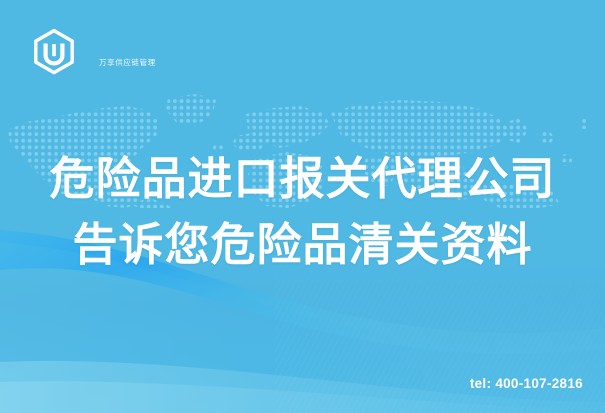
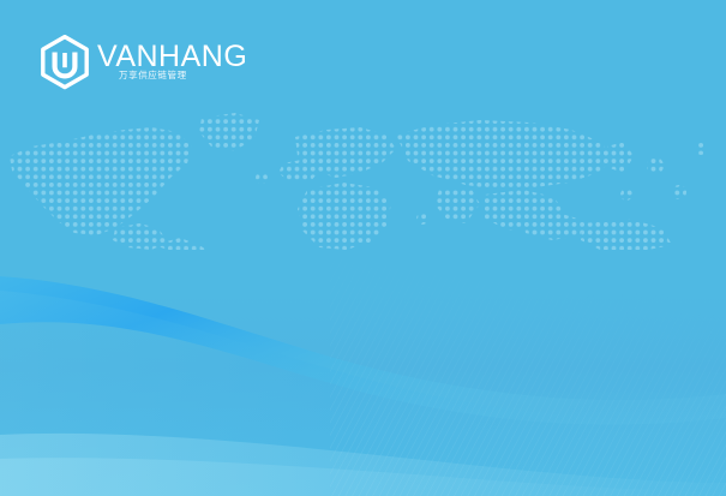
+ VANHANG
  万享供应链管理
- 危险品进口报关代理公司
- 告诉您危险品清关资料
- tel: 400-107-2816
